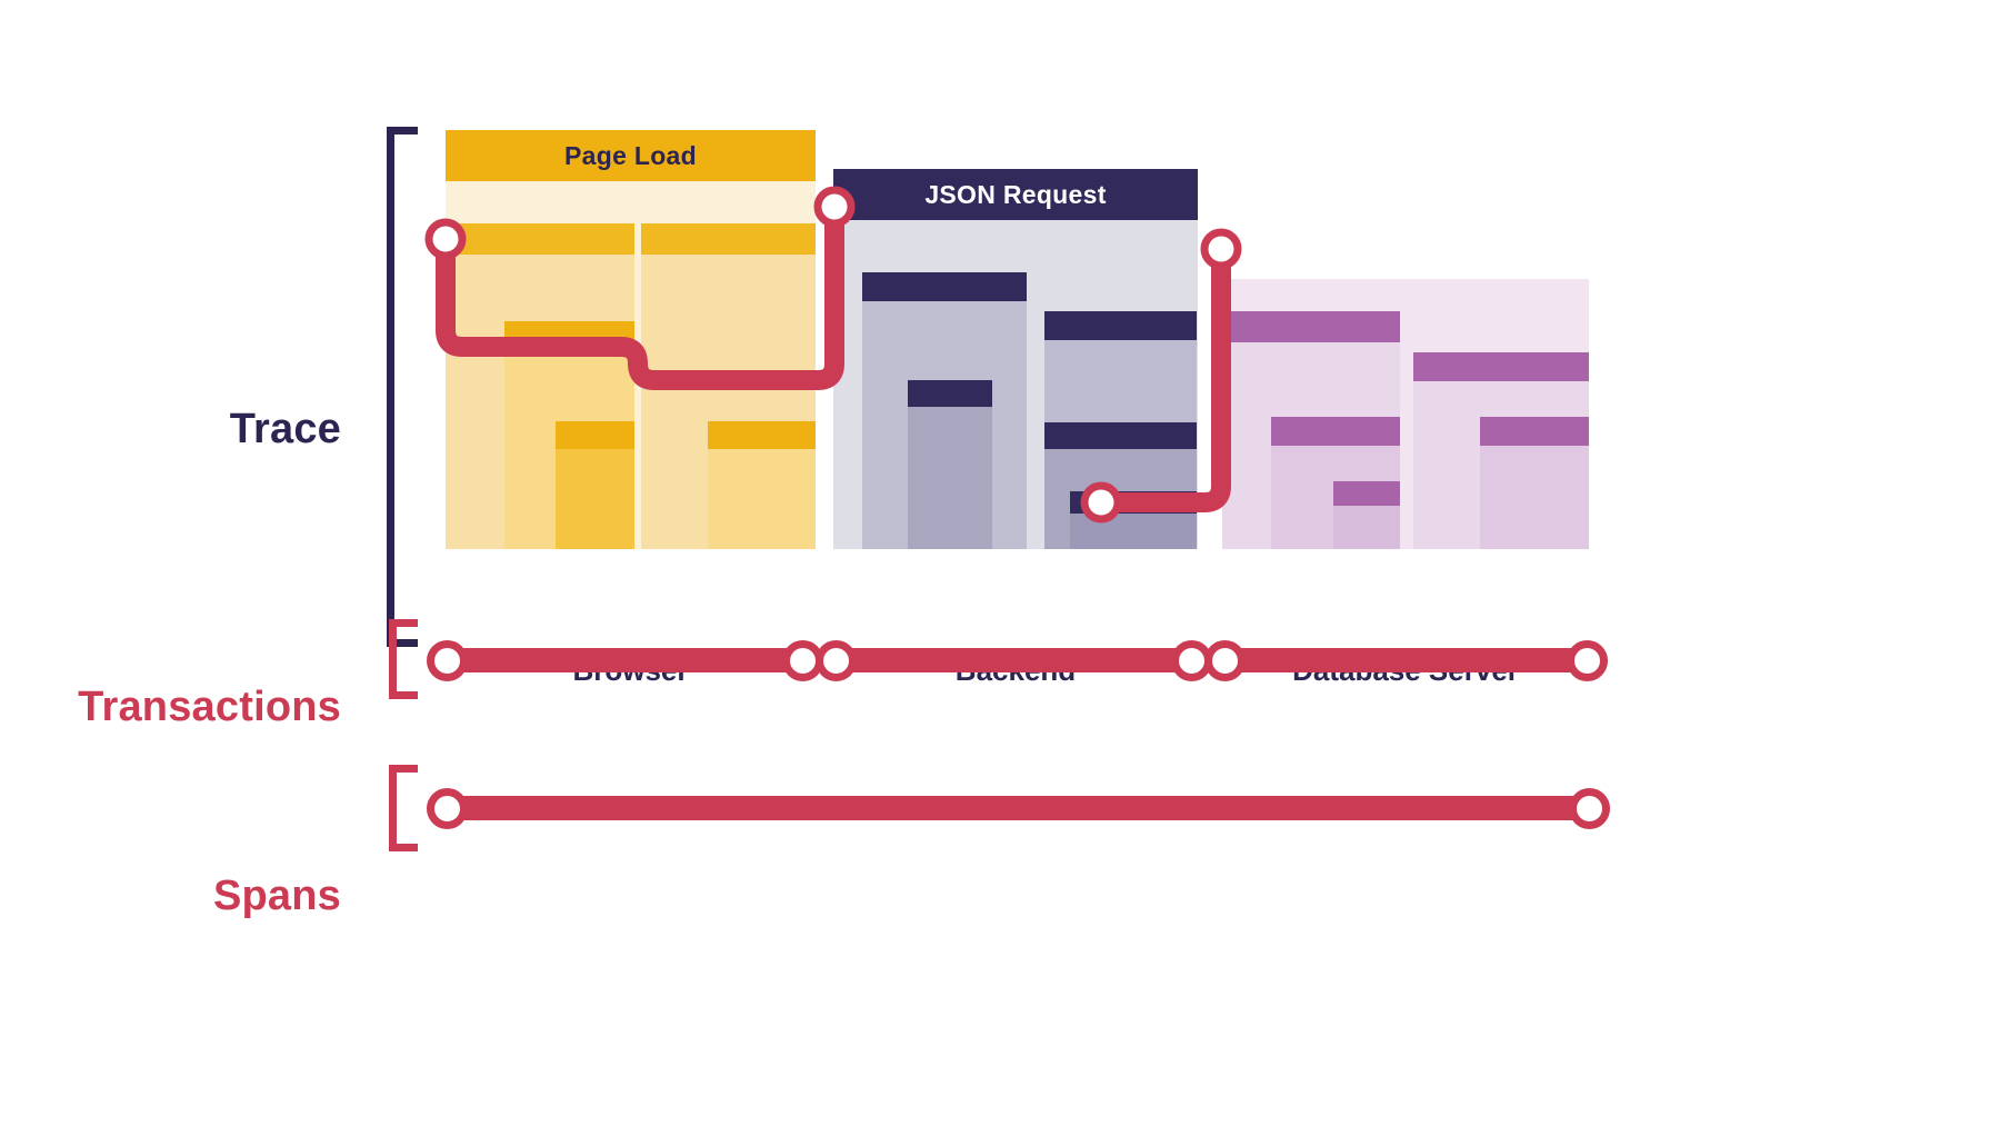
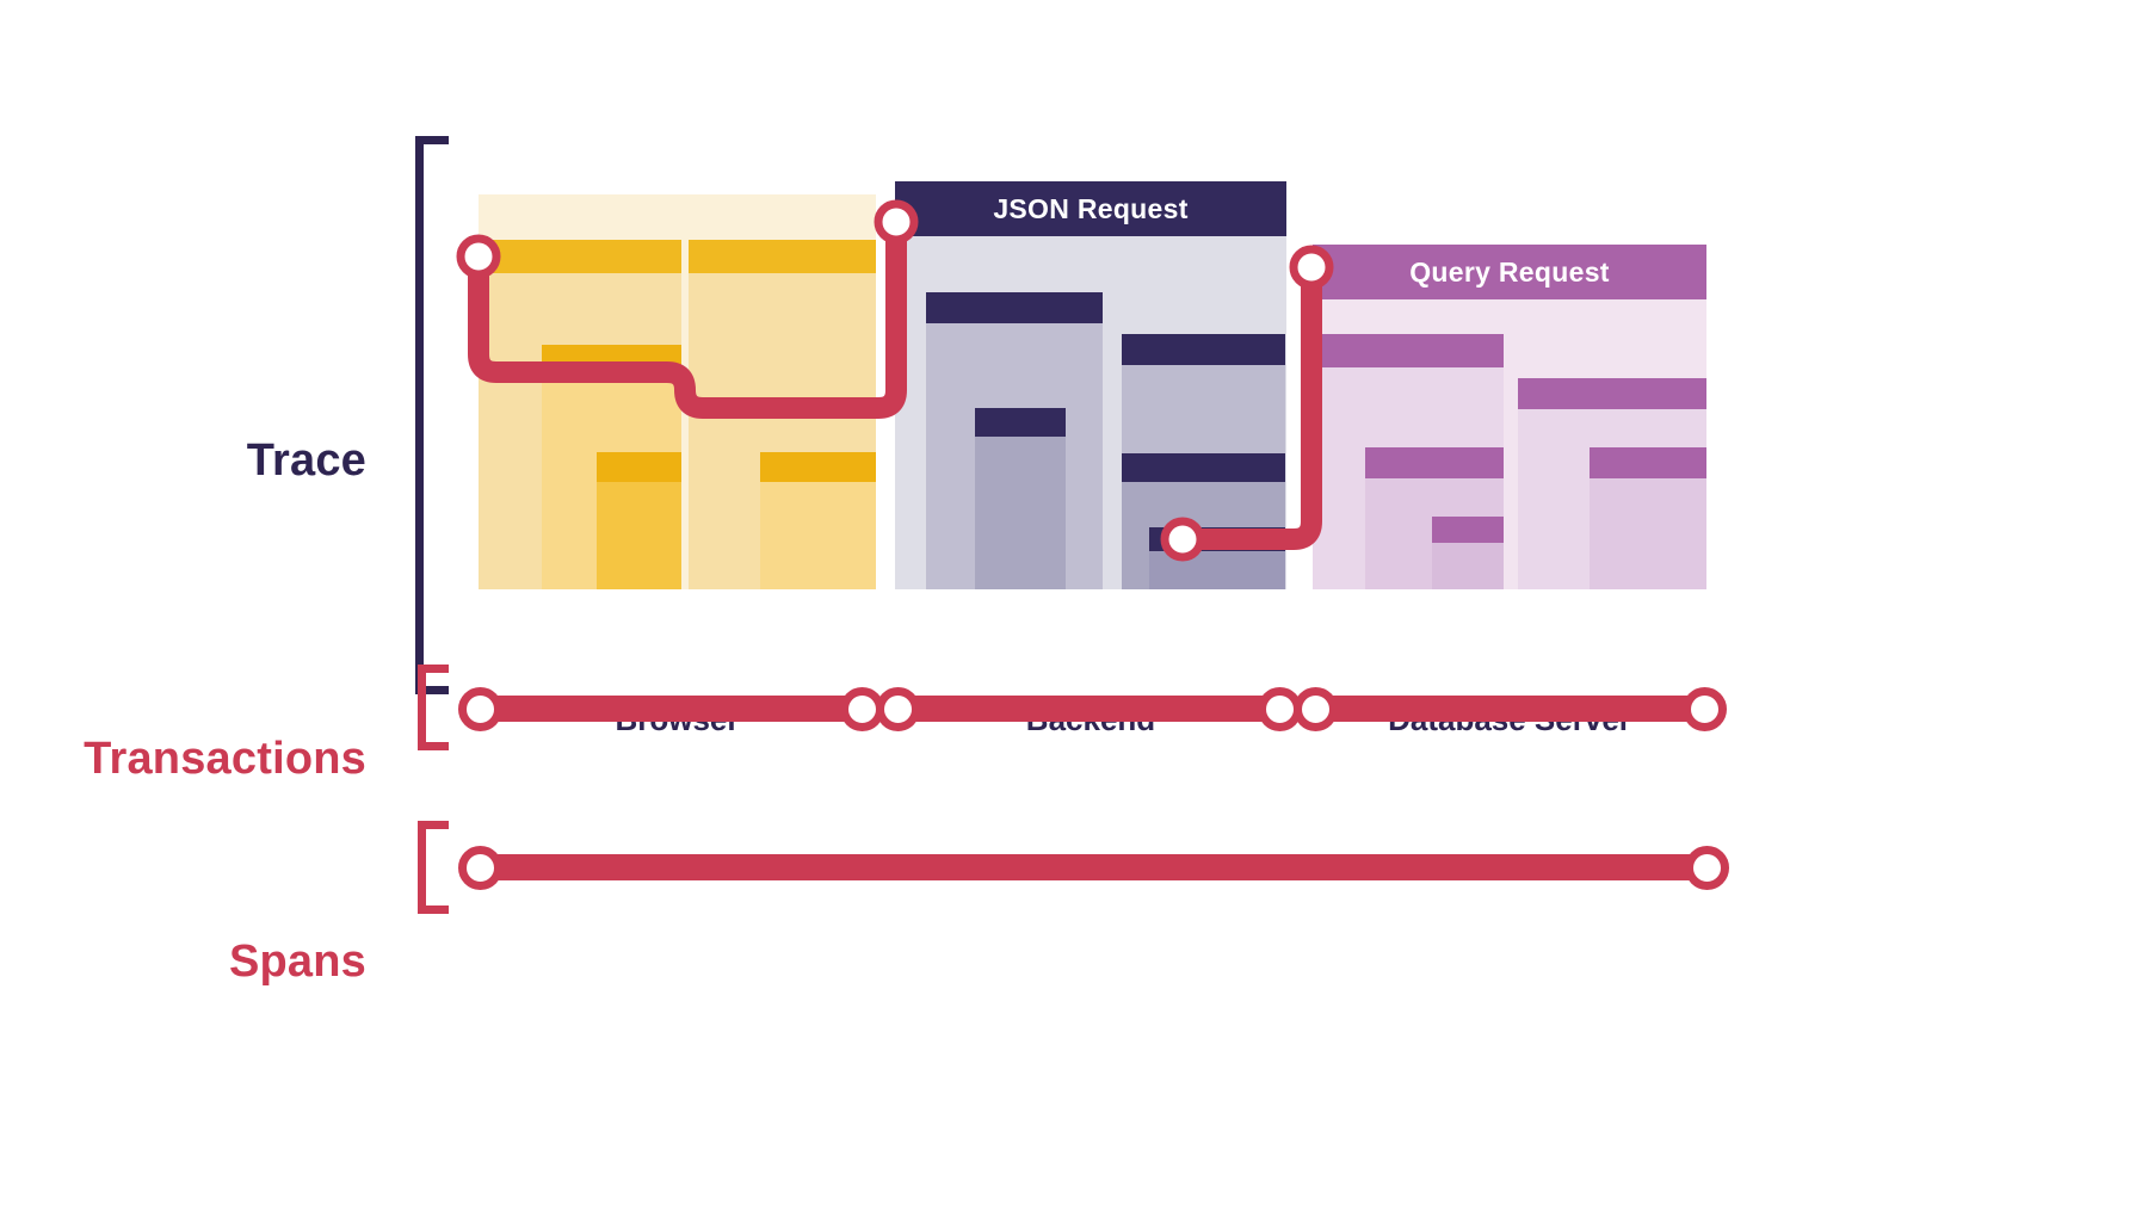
  Trace
  Transactions
  Spans
- Page Load
  JSON Request
+ Query Request
